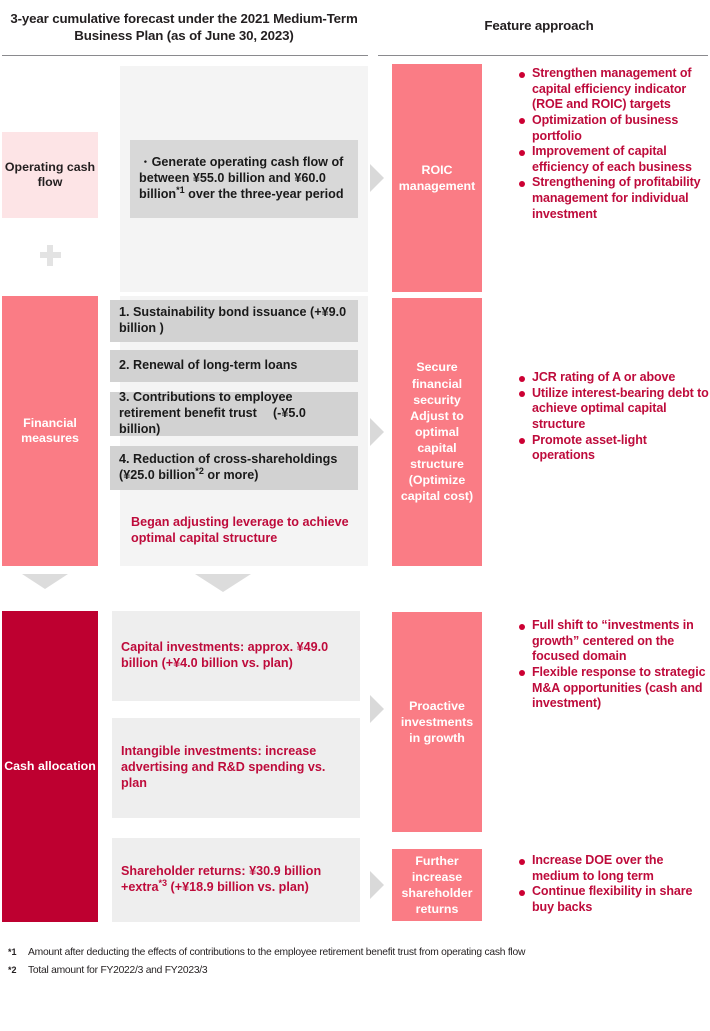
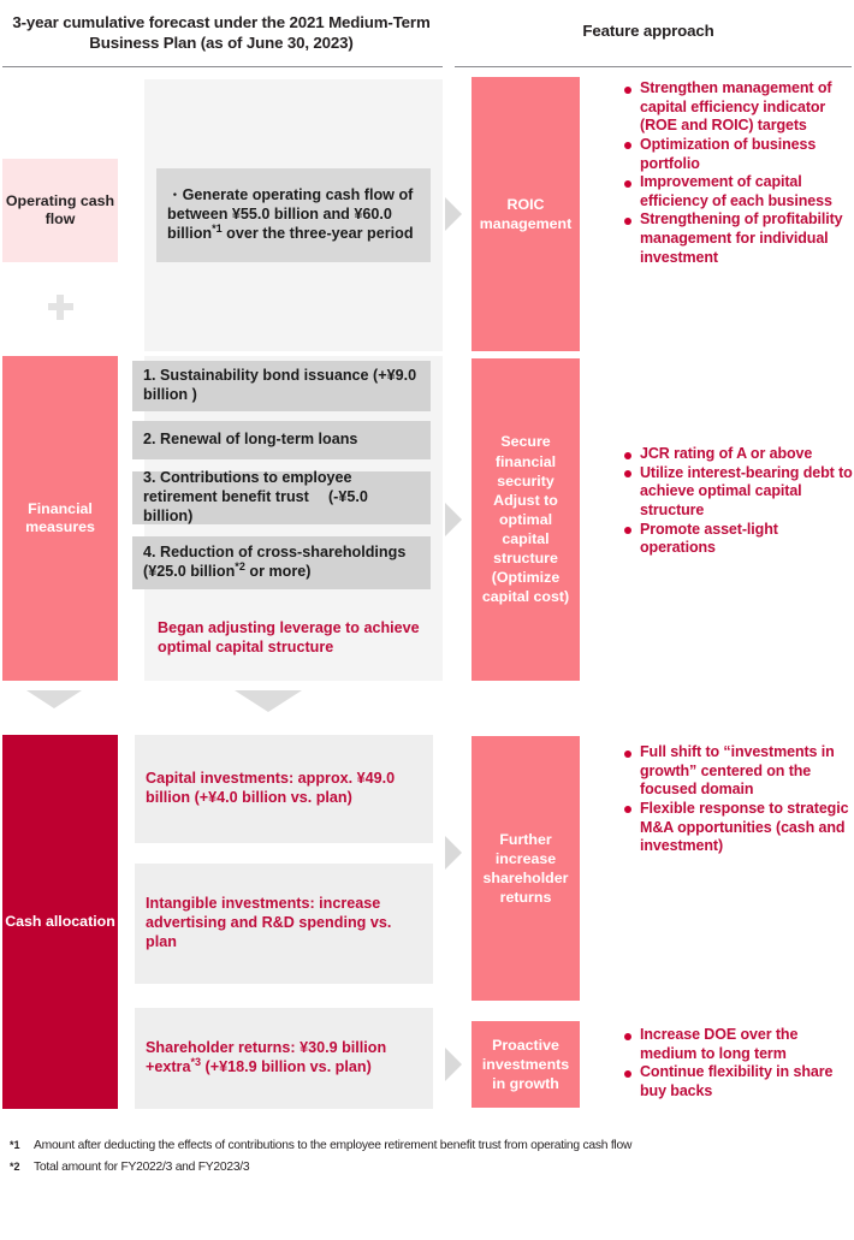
  3-year cumulative forecast under the 2021 Medium-Term Business Plan (as of June 30, 2023)
  Feature approach
  Operating cash flow
  Financial measures
  Cash allocation
  ・Generate operating cash flow of between ¥55.0 billion and ¥60.0 billion*1 over the three-year period
  1. Sustainability bond issuance (+¥9.0 billion )
  2. Renewal of long-term loans
  3. Contributions to employee retirement benefit trust (-¥5.0 billion)
  4. Reduction of cross-shareholdings (¥25.0 billion*2 or more)
  Began adjusting leverage to achieve optimal capital structure
  Capital investments: approx. ¥49.0 billion (+¥4.0 billion vs. plan)
  Intangible investments: increase advertising and R&D spending vs. plan
  Shareholder returns: ¥30.9 billion +extra*3 (+¥18.9 billion vs. plan)
  ROIC management
  Strengthen management of capital efficiency indicator (ROE and ROIC) targets
  Optimization of business portfolio
  Improvement of capital efficiency of each business
  Strengthening of profitability management for individual investment
  Secure financial security Adjust to optimal capital structure (Optimize capital cost)
  JCR rating of A or above
  Utilize interest-bearing debt to achieve optimal capital structure
  Promote asset-light operations
- Proactive investments in growth
+ Further increase shareholder returns
  Full shift to “investments in growth” centered on the focused domain
  Flexible response to strategic M&A opportunities (cash and investment)
- Further increase shareholder returns
+ Proactive investments in growth
  Increase DOE over the medium to long term
  Continue flexibility in share buy backs
  *1
  Amount after deducting the effects of contributions to the employee retirement benefit trust from operating cash flow
  *2
  Total amount for FY2022/3 and FY2023/3
